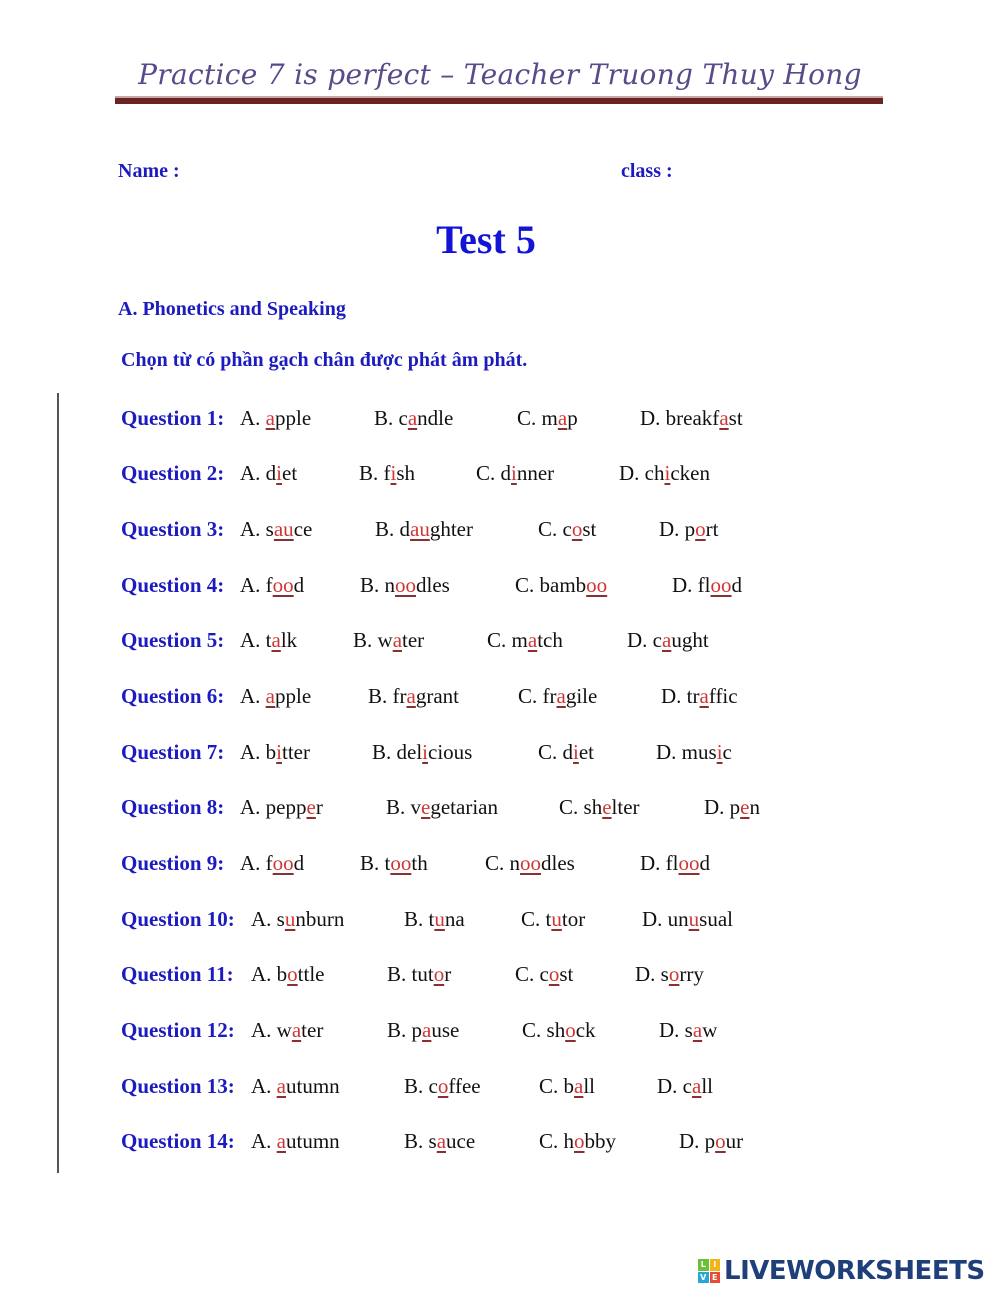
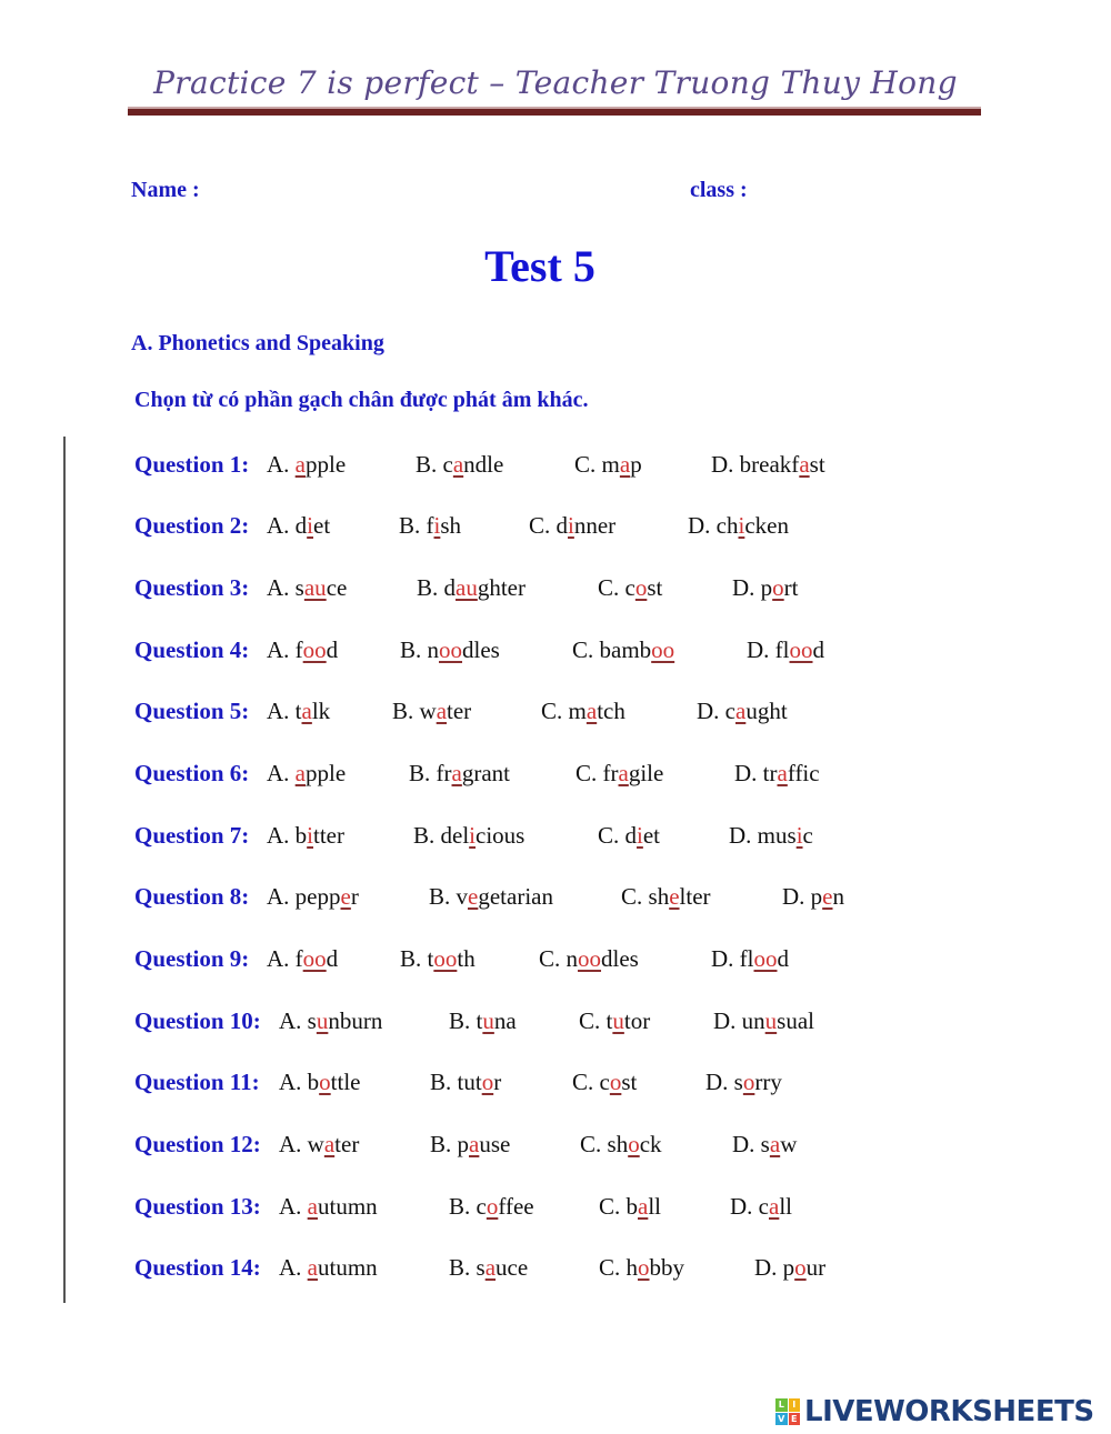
  Practice 7 is perfect – Teacher Truong Thuy Hong
  Name :
  class :
  Test 5
  A. Phonetics and Speaking
- Chọn từ có phần gạch chân được phát âm phát.
+ Chọn từ có phần gạch chân được phát âm khác.
  Question 1:
  A. apple
  B. candle
  C. map
  D. breakfast
  Question 2:
  A. diet
  B. fish
  C. dinner
  D. chicken
  Question 3:
  A. sauce
  B. daughter
  C. cost
  D. port
  Question 4:
  A. food
  B. noodles
  C. bamboo
  D. flood
  Question 5:
  A. talk
  B. water
  C. match
  D. caught
  Question 6:
  A. apple
  B. fragrant
  C. fragile
  D. traffic
  Question 7:
  A. bitter
  B. delicious
  C. diet
  D. music
  Question 8:
  A. pepper
  B. vegetarian
  C. shelter
  D. pen
  Question 9:
  A. food
  B. tooth
  C. noodles
  D. flood
  Question 10:
  A. sunburn
  B. tuna
  C. tutor
  D. unusual
  Question 11:
  A. bottle
  B. tutor
  C. cost
  D. sorry
  Question 12:
  A. water
  B. pause
  C. shock
  D. saw
  Question 13:
  A. autumn
  B. coffee
  C. ball
  D. call
  Question 14:
  A. autumn
  B. sauce
  C. hobby
  D. pour
  L
  I
  V
  E
  LIVEWORKSHEETS
